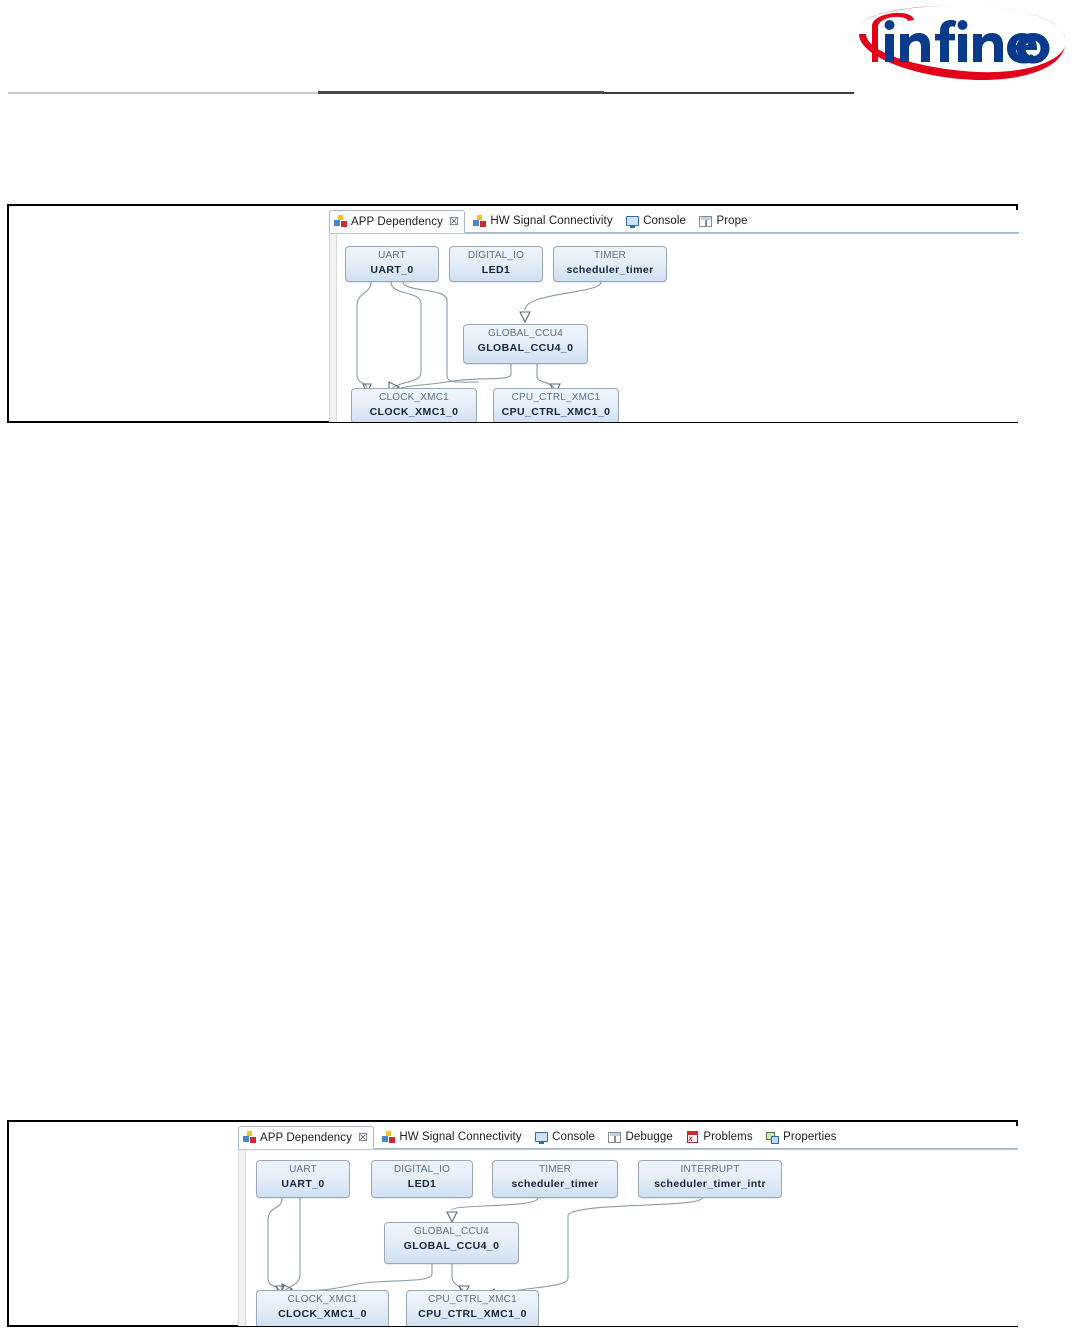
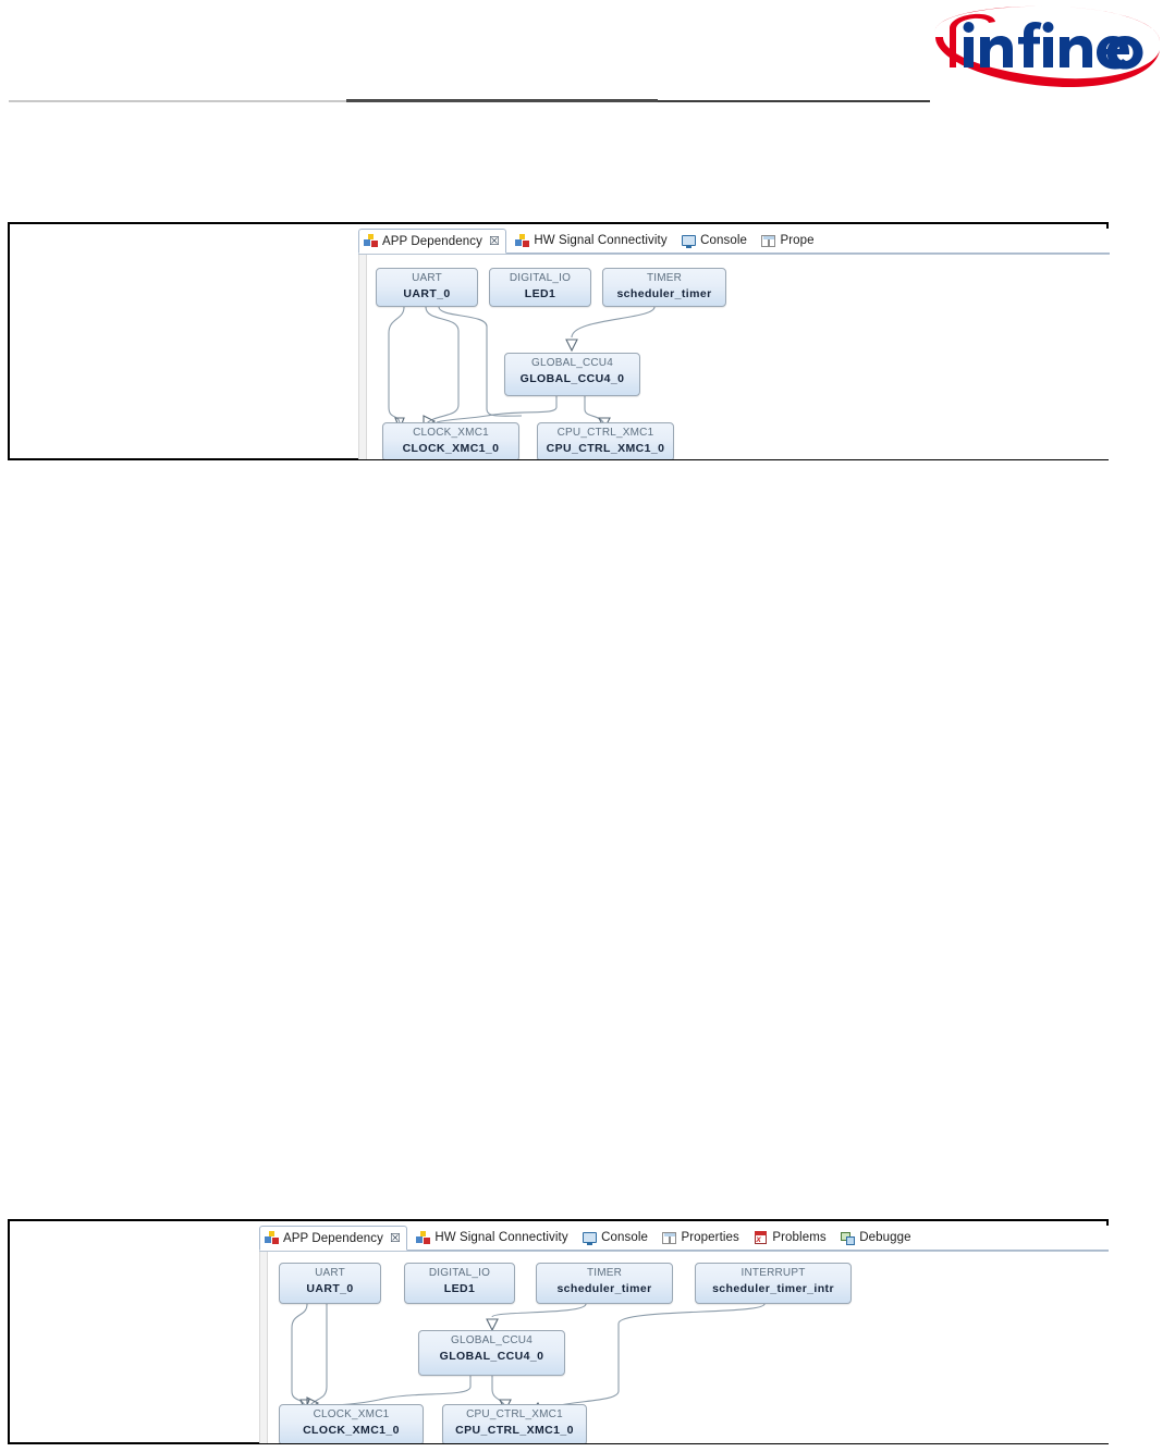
  APP Dependency
  ☒
  HW Signal Connectivity
  Console
  Prope
  UART
  UART_0
  DIGITAL_IO
  LED1
  TIMER
  scheduler_timer
  GLOBAL_CCU4
  GLOBAL_CCU4_0
  CLOCK_XMC1
  CLOCK_XMC1_0
  CPU_CTRL_XMC1
  CPU_CTRL_XMC1_0
  APP Dependency
  ☒
  HW Signal Connectivity
  Console
- Debugge
+ Properties
  x
  Problems
- Properties
+ Debugge
  UART
  UART_0
  DIGITAL_IO
  LED1
  TIMER
  scheduler_timer
  INTERRUPT
  scheduler_timer_intr
  GLOBAL_CCU4
  GLOBAL_CCU4_0
  CLOCK_XMC1
  CLOCK_XMC1_0
  CPU_CTRL_XMC1
  CPU_CTRL_XMC1_0
